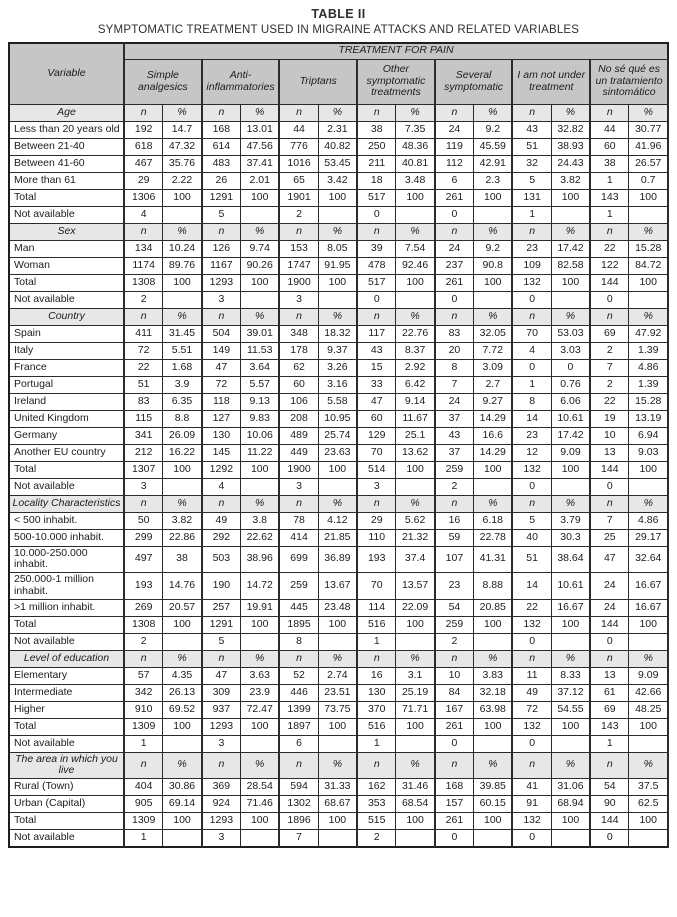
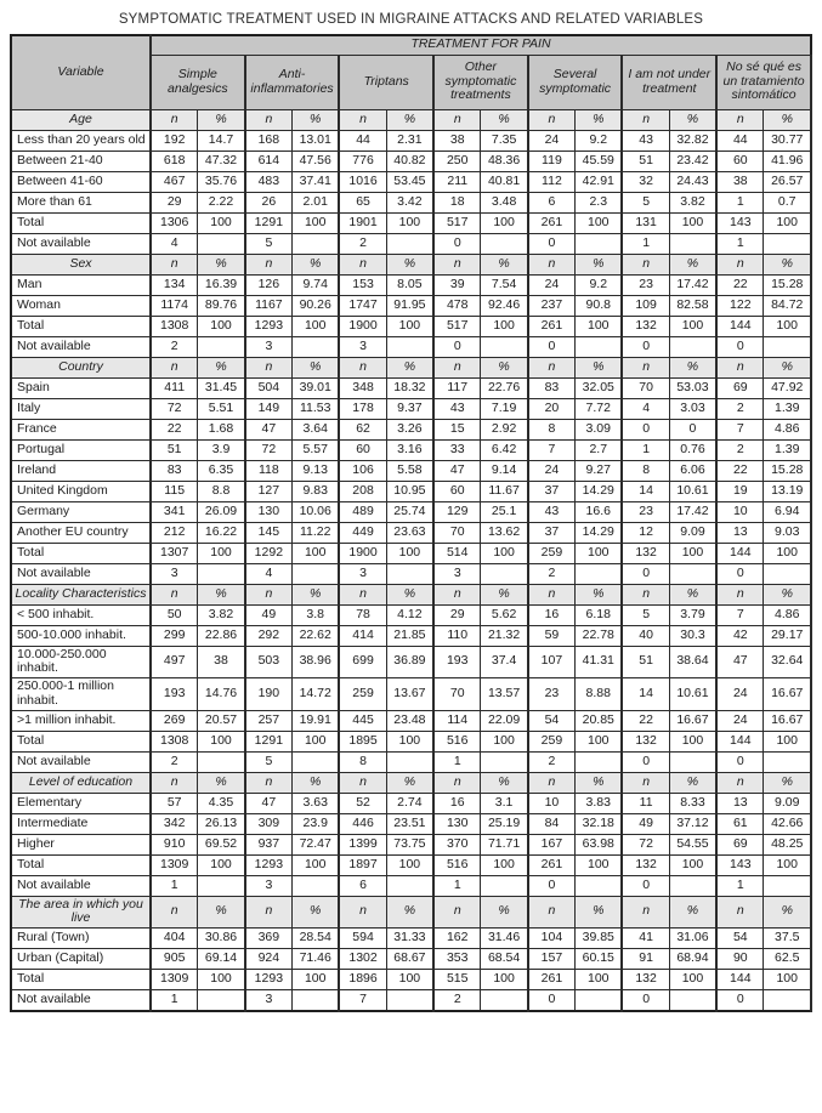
- TABLE II
  SYMPTOMATIC TREATMENT USED IN MIGRAINE ATTACKS AND RELATED VARIABLES
  Variable	TREATMENT FOR PAIN
  Simple analgesics	Anti-inflammatories	Triptans	Other symptomatic treatments	Several symptomatic	I am not under treatment	No sé qué es un tratamiento sintomático
  Age	n	%	n	%	n	%	n	%	n	%	n	%	n	%
  Less than 20 years old	192	14.7	168	13.01	44	2.31	38	7.35	24	9.2	43	32.82	44	30.77
- Between 21-40	618	47.32	614	47.56	776	40.82	250	48.36	119	45.59	51	38.93	60	41.96
+ Between 21-40	618	47.32	614	47.56	776	40.82	250	48.36	119	45.59	51	23.42	60	41.96
  Between 41-60	467	35.76	483	37.41	1016	53.45	211	40.81	112	42.91	32	24.43	38	26.57
  More than 61	29	2.22	26	2.01	65	3.42	18	3.48	6	2.3	5	3.82	1	0.7
  Total	1306	100	1291	100	1901	100	517	100	261	100	131	100	143	100
  Not available	4		5		2		0		0		1		1
  Sex	n	%	n	%	n	%	n	%	n	%	n	%	n	%
- Man	134	10.24	126	9.74	153	8.05	39	7.54	24	9.2	23	17.42	22	15.28
+ Man	134	16.39	126	9.74	153	8.05	39	7.54	24	9.2	23	17.42	22	15.28
  Woman	1174	89.76	1167	90.26	1747	91.95	478	92.46	237	90.8	109	82.58	122	84.72
  Total	1308	100	1293	100	1900	100	517	100	261	100	132	100	144	100
  Not available	2		3		3		0		0		0		0
  Country	n	%	n	%	n	%	n	%	n	%	n	%	n	%
  Spain	411	31.45	504	39.01	348	18.32	117	22.76	83	32.05	70	53.03	69	47.92
- Italy	72	5.51	149	11.53	178	9.37	43	8.37	20	7.72	4	3.03	2	1.39
+ Italy	72	5.51	149	11.53	178	9.37	43	7.19	20	7.72	4	3.03	2	1.39
  France	22	1.68	47	3.64	62	3.26	15	2.92	8	3.09	0	0	7	4.86
  Portugal	51	3.9	72	5.57	60	3.16	33	6.42	7	2.7	1	0.76	2	1.39
  Ireland	83	6.35	118	9.13	106	5.58	47	9.14	24	9.27	8	6.06	22	15.28
  United Kingdom	115	8.8	127	9.83	208	10.95	60	11.67	37	14.29	14	10.61	19	13.19
  Germany	341	26.09	130	10.06	489	25.74	129	25.1	43	16.6	23	17.42	10	6.94
  Another EU country	212	16.22	145	11.22	449	23.63	70	13.62	37	14.29	12	9.09	13	9.03
  Total	1307	100	1292	100	1900	100	514	100	259	100	132	100	144	100
  Not available	3		4		3		3		2		0		0
  Locality Characteristics	n	%	n	%	n	%	n	%	n	%	n	%	n	%
  < 500 inhabit.	50	3.82	49	3.8	78	4.12	29	5.62	16	6.18	5	3.79	7	4.86
- 500-10.000 inhabit.	299	22.86	292	22.62	414	21.85	110	21.32	59	22.78	40	30.3	25	29.17
+ 500-10.000 inhabit.	299	22.86	292	22.62	414	21.85	110	21.32	59	22.78	40	30.3	42	29.17
  10.000-250.000 inhabit.	497	38	503	38.96	699	36.89	193	37.4	107	41.31	51	38.64	47	32.64
  250.000-1 million inhabit.	193	14.76	190	14.72	259	13.67	70	13.57	23	8.88	14	10.61	24	16.67
  >1 million inhabit.	269	20.57	257	19.91	445	23.48	114	22.09	54	20.85	22	16.67	24	16.67
  Total	1308	100	1291	100	1895	100	516	100	259	100	132	100	144	100
  Not available	2		5		8		1		2		0		0
  Level of education	n	%	n	%	n	%	n	%	n	%	n	%	n	%
  Elementary	57	4.35	47	3.63	52	2.74	16	3.1	10	3.83	11	8.33	13	9.09
  Intermediate	342	26.13	309	23.9	446	23.51	130	25.19	84	32.18	49	37.12	61	42.66
  Higher	910	69.52	937	72.47	1399	73.75	370	71.71	167	63.98	72	54.55	69	48.25
  Total	1309	100	1293	100	1897	100	516	100	261	100	132	100	143	100
  Not available	1		3		6		1		0		0		1
  The area in which you live	n	%	n	%	n	%	n	%	n	%	n	%	n	%
- Rural (Town)	404	30.86	369	28.54	594	31.33	162	31.46	168	39.85	41	31.06	54	37.5
+ Rural (Town)	404	30.86	369	28.54	594	31.33	162	31.46	104	39.85	41	31.06	54	37.5
  Urban (Capital)	905	69.14	924	71.46	1302	68.67	353	68.54	157	60.15	91	68.94	90	62.5
  Total	1309	100	1293	100	1896	100	515	100	261	100	132	100	144	100
  Not available	1		3		7		2		0		0		0
